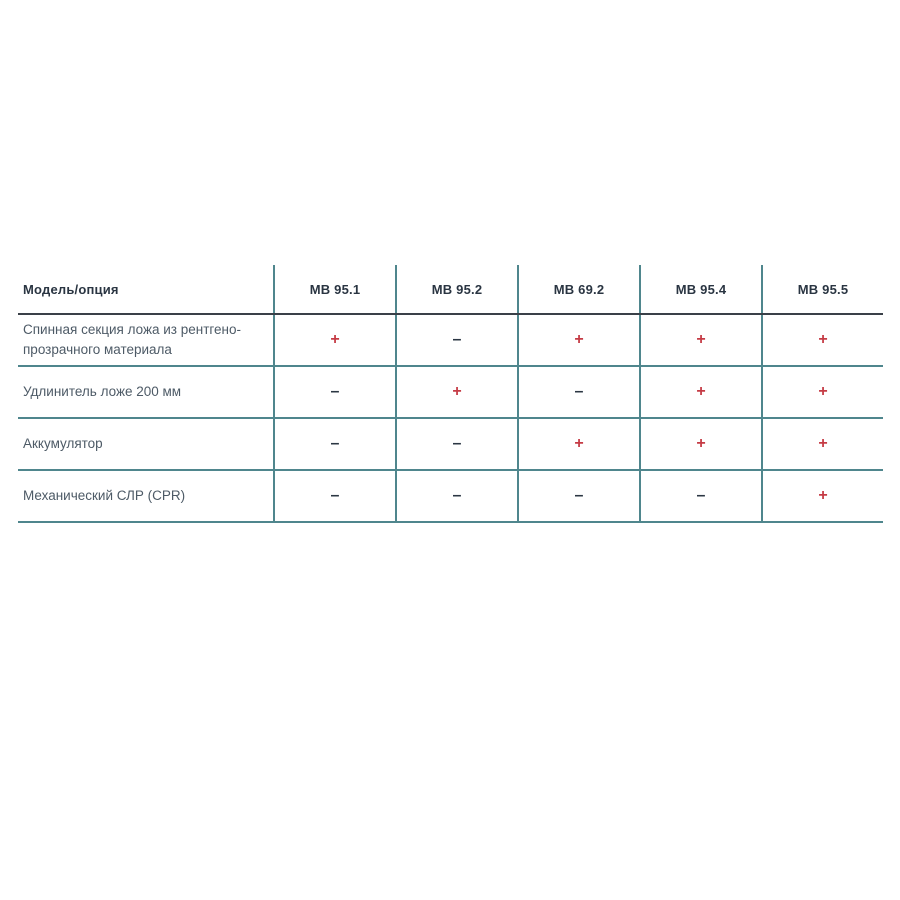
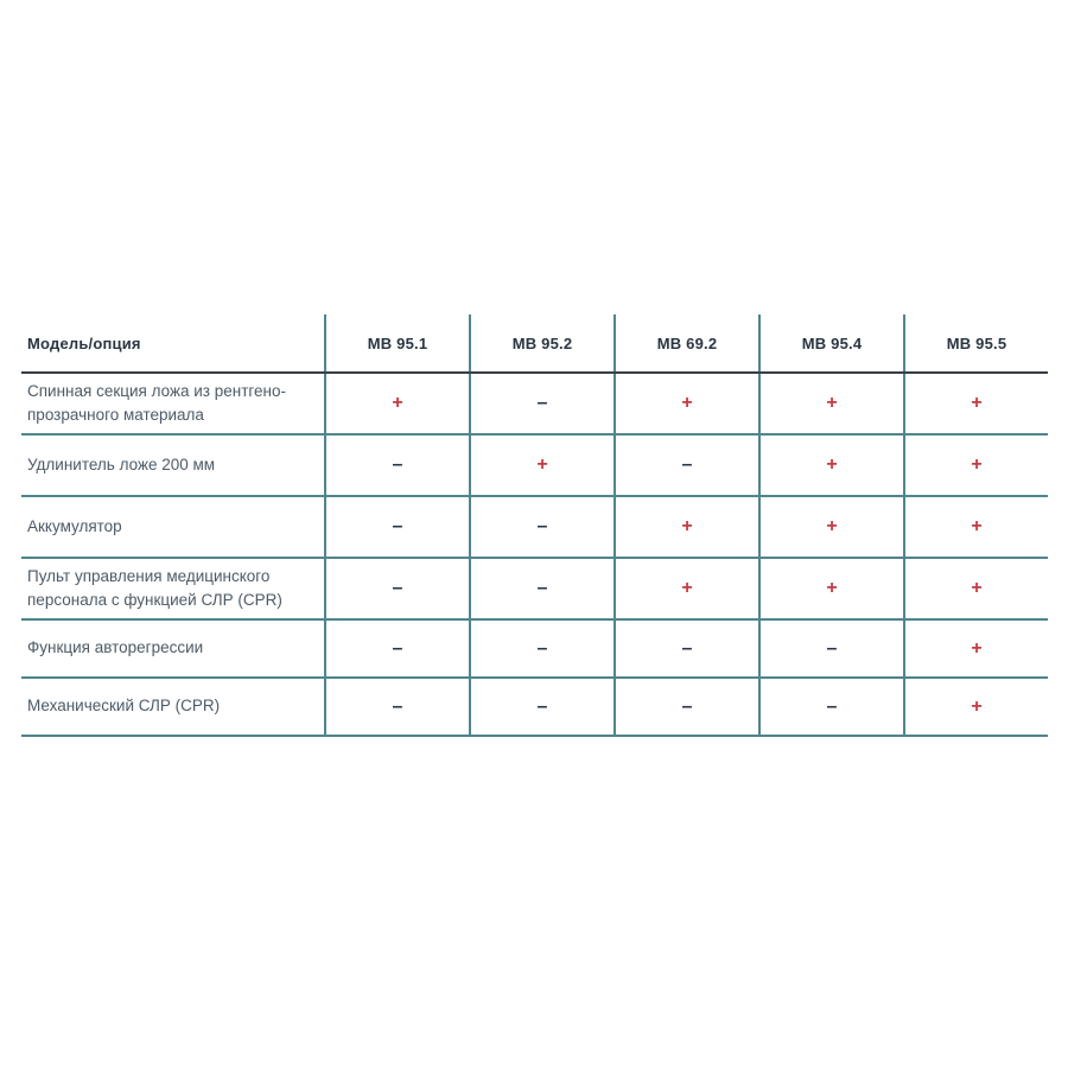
  Модель/опция	МВ 95.1	МВ 95.2	МВ 69.2	МВ 95.4	МВ 95.5
  Спинная секция ложа из рентгено- прозрачного материала	+	–	+	+	+
  Удлинитель ложе 200 мм	–	+	–	+	+
  Аккумулятор	–	–	+	+	+
+ Пульт управления медицинского персонала с функцией СЛР (CPR)	–	–	+	+	+
+ Функция авторегрессии	–	–	–	–	+
  Механический СЛР (CPR)	–	–	–	–	+
